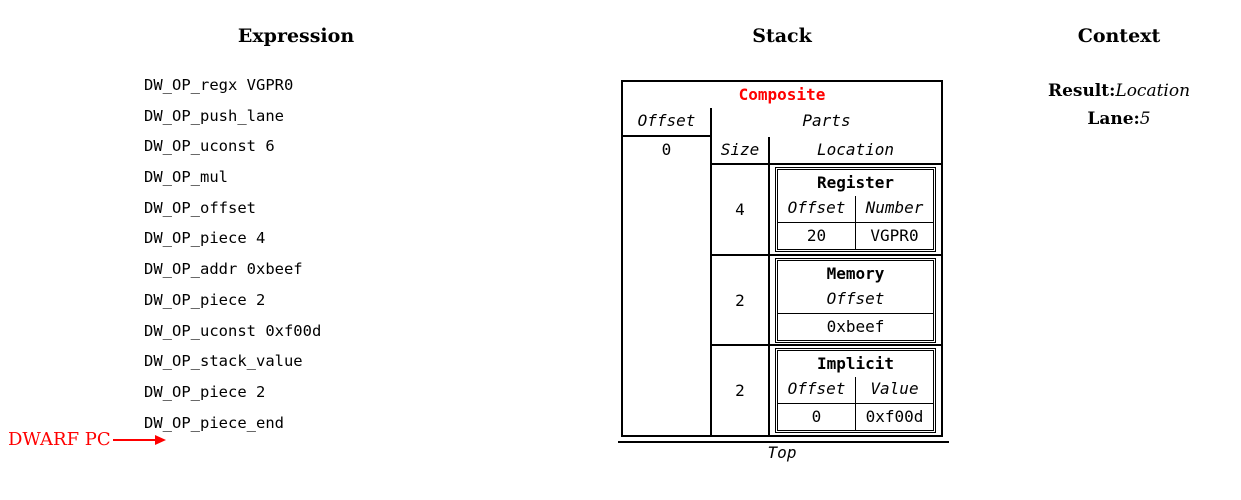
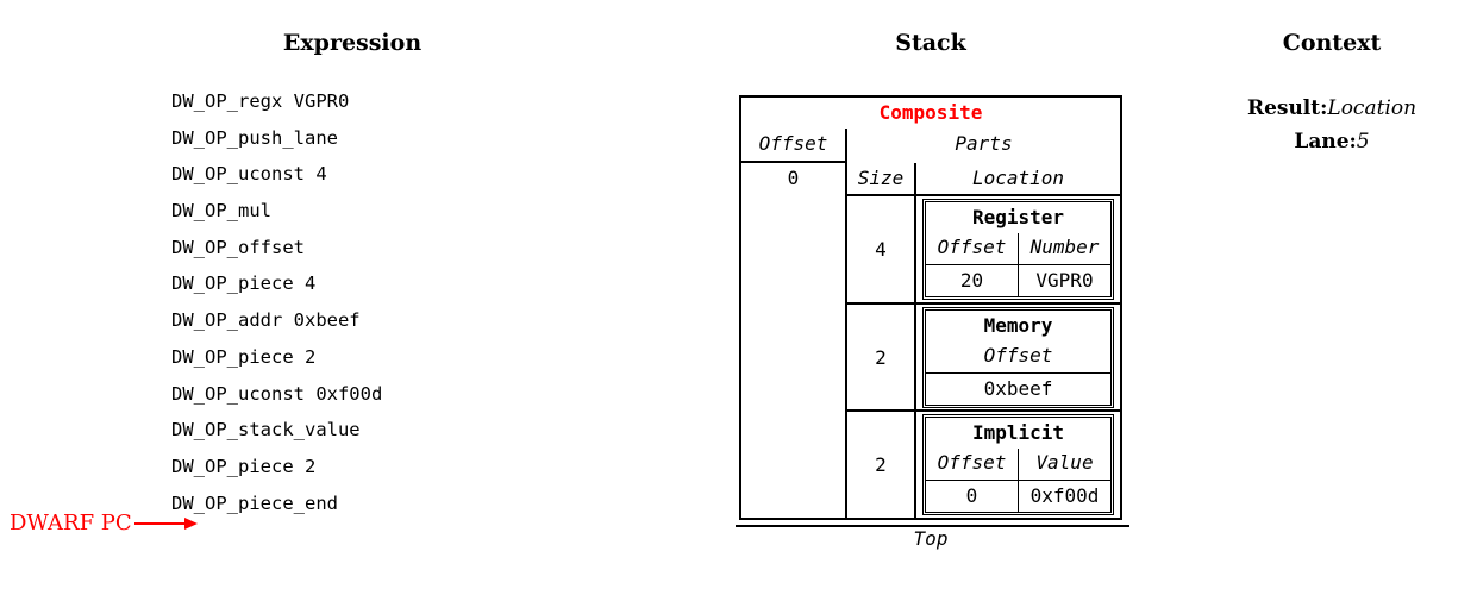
  Expression
  Stack
  Context
  DW_OP_regx VGPR0
  DW_OP_push_lane
- DW_OP_uconst 6
+ DW_OP_uconst 4
  DW_OP_mul
  DW_OP_offset
  DW_OP_piece 4
  DW_OP_addr 0xbeef
  DW_OP_piece 2
  DW_OP_uconst 0xf00d
  DW_OP_stack_value
  DW_OP_piece 2
  DW_OP_piece_end
  DWARF PC
  Composite
  Offset
  0
  Parts
  Size
  Location
  4
  Register
  Offset
  Number
  20
  VGPR0
  2
  Memory
  Offset
  0xbeef
  2
  Implicit
  Offset
  Value
  0
  0xf00d
  Top
  Result:Location
  Lane:5
